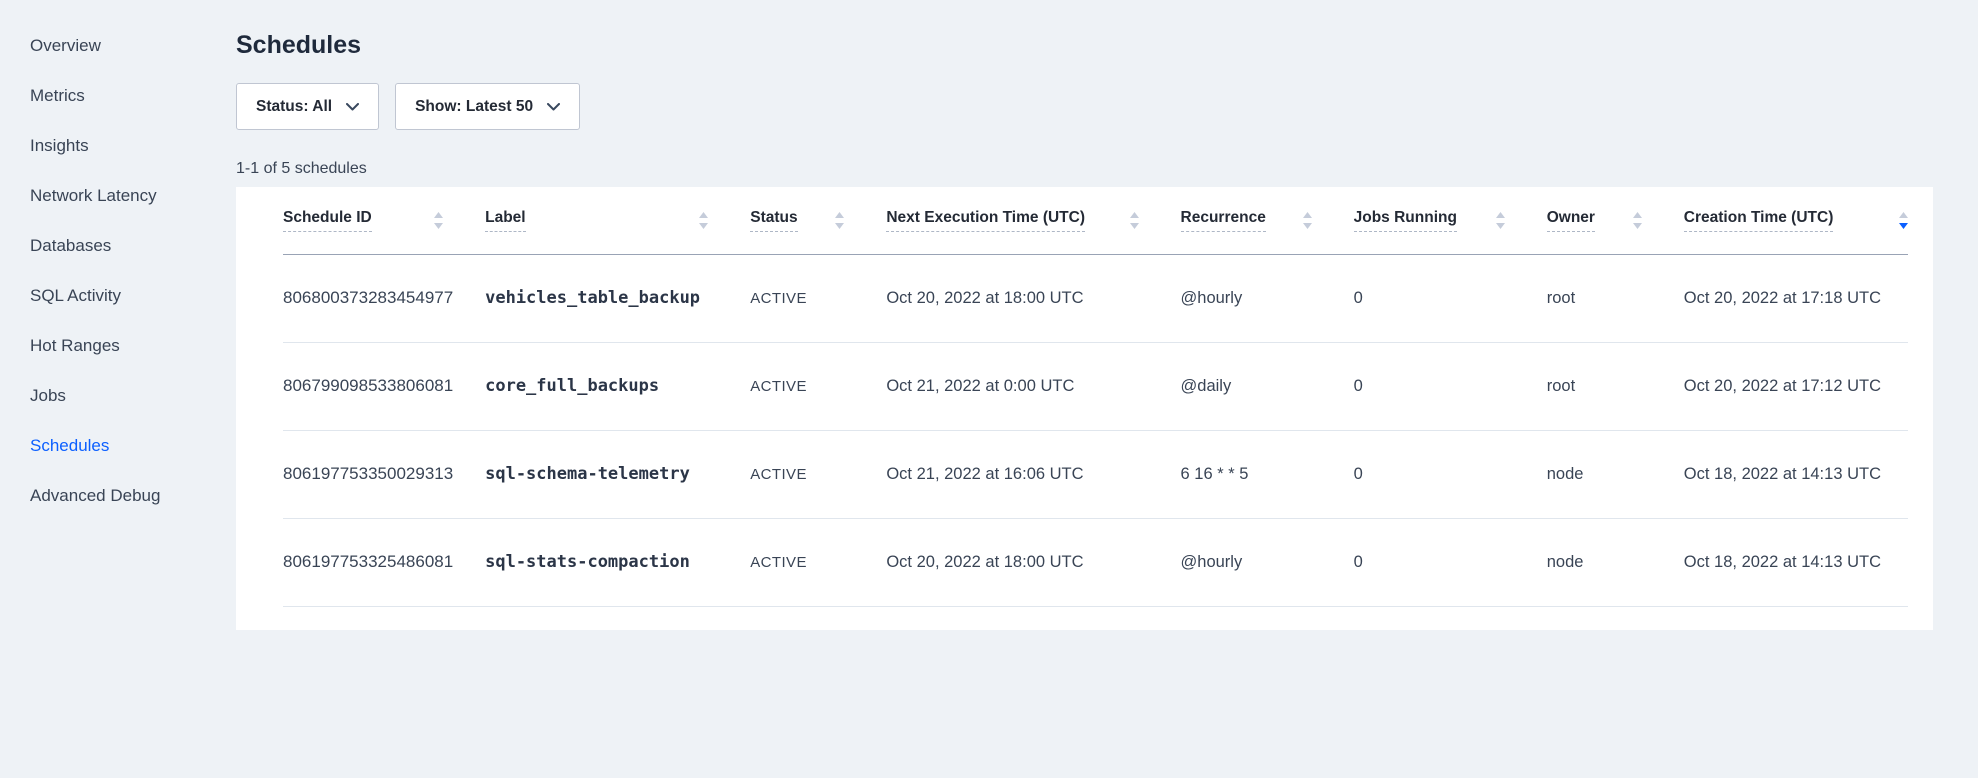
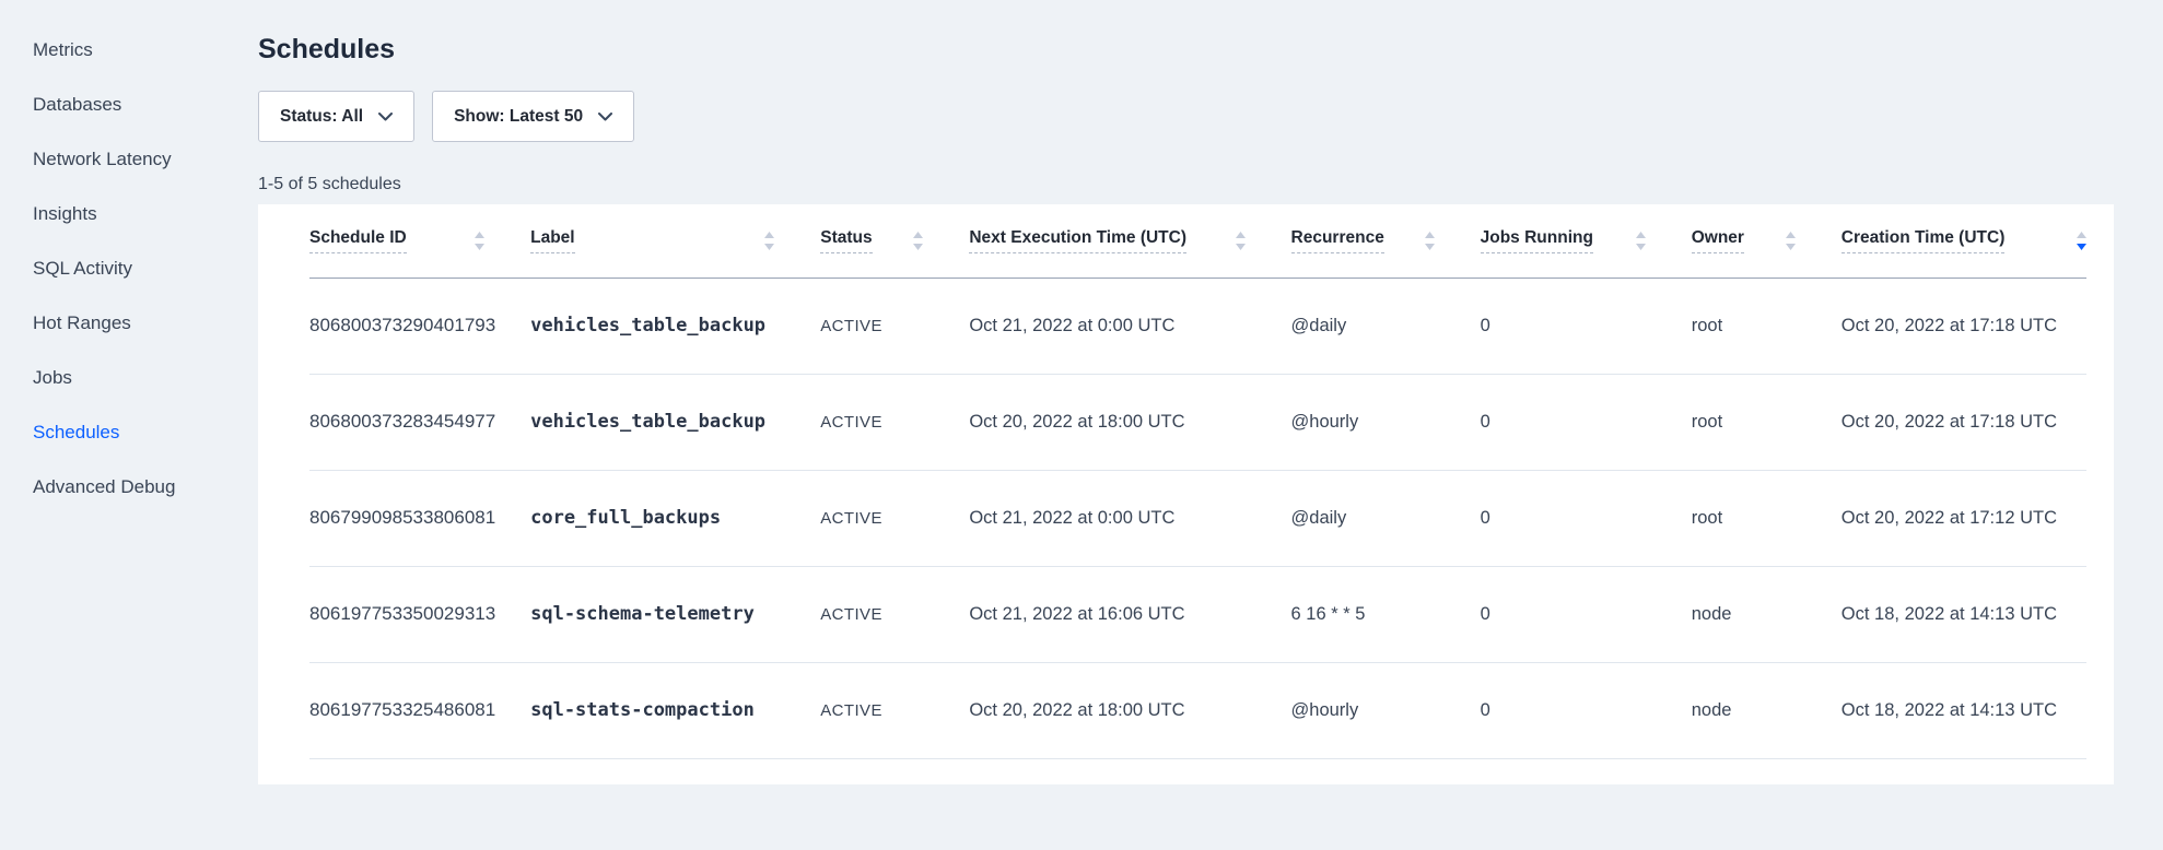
- Overview
  Metrics
- Insights
+ Databases
  Network Latency
- Databases
+ Insights
  SQL Activity
  Hot Ranges
  Jobs
  Schedules
  Advanced Debug
  Schedules
  Status: All
  Show: Latest 50
- 1-1 of 5 schedules
+ 1-5 of 5 schedules
  Schedule ID	Label	Status	Next Execution Time (UTC)	Recurrence	Jobs Running	Owner	Creation Time (UTC)
+ 806800373290401793	vehicles_table_backup	ACTIVE	Oct 21, 2022 at 0:00 UTC	@daily	0	root	Oct 20, 2022 at 17:18 UTC
  806800373283454977	vehicles_table_backup	ACTIVE	Oct 20, 2022 at 18:00 UTC	@hourly	0	root	Oct 20, 2022 at 17:18 UTC
  806799098533806081	core_full_backups	ACTIVE	Oct 21, 2022 at 0:00 UTC	@daily	0	root	Oct 20, 2022 at 17:12 UTC
  806197753350029313	sql-schema-telemetry	ACTIVE	Oct 21, 2022 at 16:06 UTC	6 16 * * 5	0	node	Oct 18, 2022 at 14:13 UTC
  806197753325486081	sql-stats-compaction	ACTIVE	Oct 20, 2022 at 18:00 UTC	@hourly	0	node	Oct 18, 2022 at 14:13 UTC
